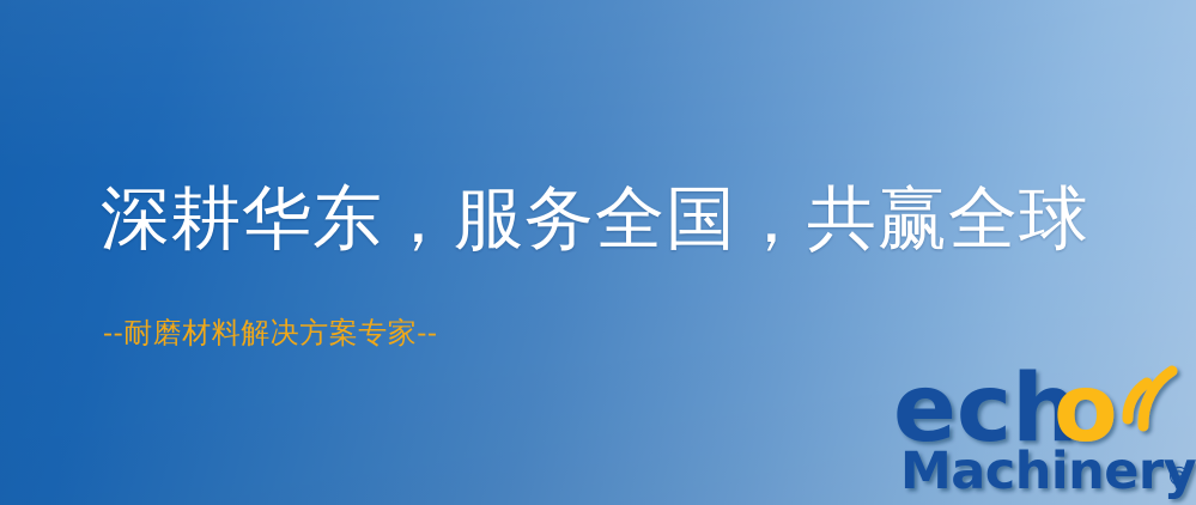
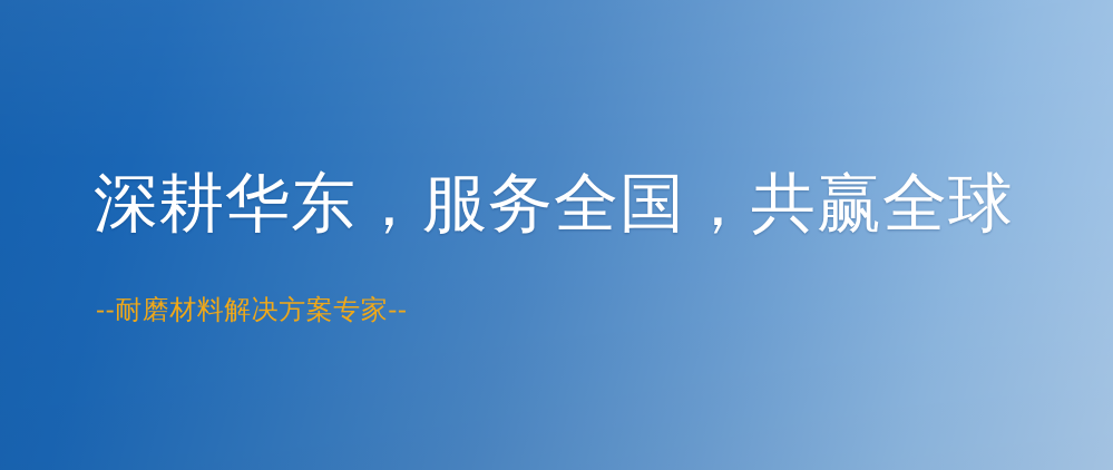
  深耕华东，服务全国，共赢全球
  --耐磨材料解决方案专家--
- ech
- o
- Machinery
- ®
